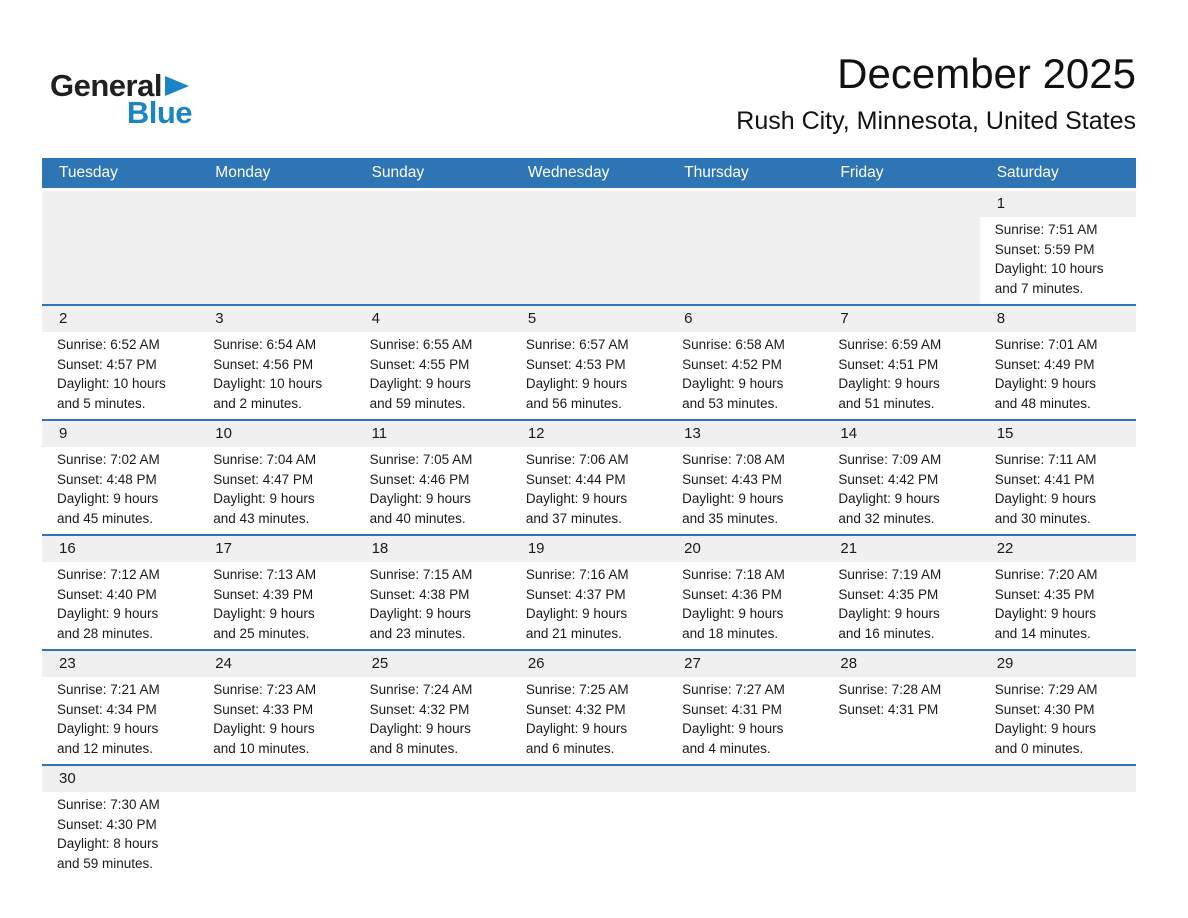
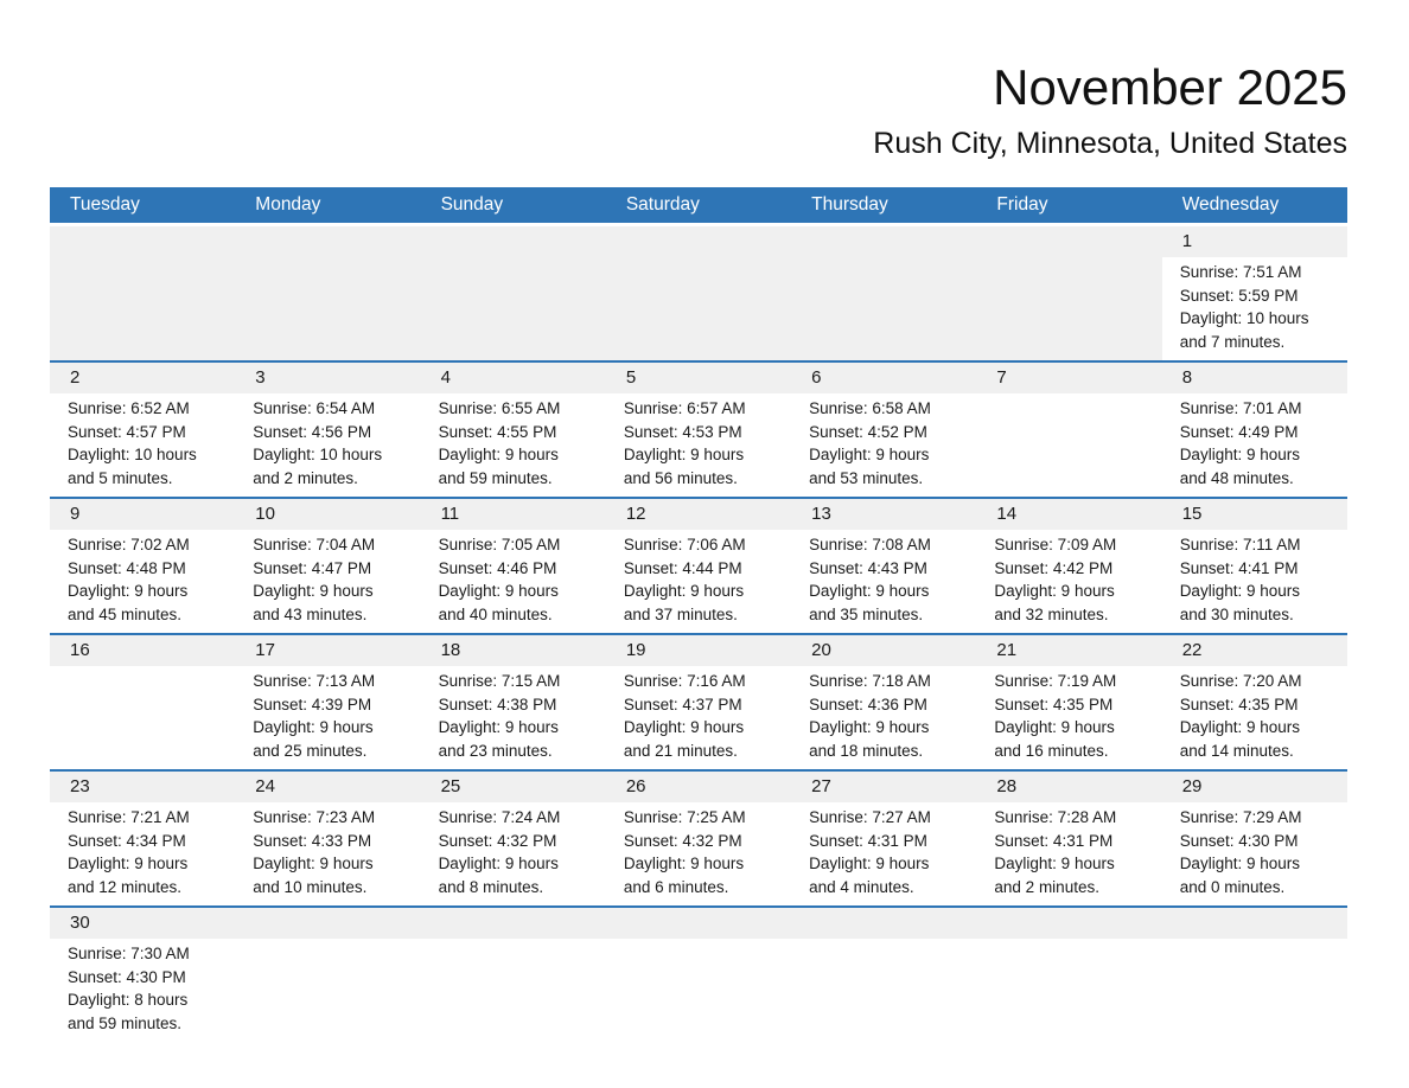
- General
- Blue
- December 2025
+ November 2025
  Rush City, Minnesota, United States
  Tuesday
  Monday
  Sunday
- Wednesday
+ Saturday
  Thursday
  Friday
- Saturday
+ Wednesday
  1
  Sunrise: 7:51 AM
  Sunset: 5:59 PM
  Daylight: 10 hours and 7 minutes.
  2
  Sunrise: 6:52 AM
  Sunset: 4:57 PM
  Daylight: 10 hours and 5 minutes.
  3
  Sunrise: 6:54 AM
  Sunset: 4:56 PM
  Daylight: 10 hours and 2 minutes.
  4
  Sunrise: 6:55 AM
  Sunset: 4:55 PM
  Daylight: 9 hours and 59 minutes.
  5
  Sunrise: 6:57 AM
  Sunset: 4:53 PM
  Daylight: 9 hours and 56 minutes.
  6
  Sunrise: 6:58 AM
  Sunset: 4:52 PM
  Daylight: 9 hours and 53 minutes.
  7
- Sunrise: 6:59 AM
- Sunset: 4:51 PM
- Daylight: 9 hours and 51 minutes.
  8
  Sunrise: 7:01 AM
  Sunset: 4:49 PM
  Daylight: 9 hours and 48 minutes.
  9
  Sunrise: 7:02 AM
  Sunset: 4:48 PM
  Daylight: 9 hours and 45 minutes.
  10
  Sunrise: 7:04 AM
  Sunset: 4:47 PM
  Daylight: 9 hours and 43 minutes.
  11
  Sunrise: 7:05 AM
  Sunset: 4:46 PM
  Daylight: 9 hours and 40 minutes.
  12
  Sunrise: 7:06 AM
  Sunset: 4:44 PM
  Daylight: 9 hours and 37 minutes.
  13
  Sunrise: 7:08 AM
  Sunset: 4:43 PM
  Daylight: 9 hours and 35 minutes.
  14
  Sunrise: 7:09 AM
  Sunset: 4:42 PM
  Daylight: 9 hours and 32 minutes.
  15
  Sunrise: 7:11 AM
  Sunset: 4:41 PM
  Daylight: 9 hours and 30 minutes.
  16
- Sunrise: 7:12 AM
- Sunset: 4:40 PM
- Daylight: 9 hours and 28 minutes.
  17
  Sunrise: 7:13 AM
  Sunset: 4:39 PM
  Daylight: 9 hours and 25 minutes.
  18
  Sunrise: 7:15 AM
  Sunset: 4:38 PM
  Daylight: 9 hours and 23 minutes.
  19
  Sunrise: 7:16 AM
  Sunset: 4:37 PM
  Daylight: 9 hours and 21 minutes.
  20
  Sunrise: 7:18 AM
  Sunset: 4:36 PM
  Daylight: 9 hours and 18 minutes.
  21
  Sunrise: 7:19 AM
  Sunset: 4:35 PM
  Daylight: 9 hours and 16 minutes.
  22
  Sunrise: 7:20 AM
  Sunset: 4:35 PM
  Daylight: 9 hours and 14 minutes.
  23
  Sunrise: 7:21 AM
  Sunset: 4:34 PM
  Daylight: 9 hours and 12 minutes.
  24
  Sunrise: 7:23 AM
  Sunset: 4:33 PM
  Daylight: 9 hours and 10 minutes.
  25
  Sunrise: 7:24 AM
  Sunset: 4:32 PM
  Daylight: 9 hours and 8 minutes.
  26
  Sunrise: 7:25 AM
  Sunset: 4:32 PM
  Daylight: 9 hours and 6 minutes.
  27
  Sunrise: 7:27 AM
  Sunset: 4:31 PM
  Daylight: 9 hours and 4 minutes.
  28
  Sunrise: 7:28 AM
  Sunset: 4:31 PM
+ Daylight: 9 hours and 2 minutes.
  29
  Sunrise: 7:29 AM
  Sunset: 4:30 PM
  Daylight: 9 hours and 0 minutes.
  30
  Sunrise: 7:30 AM
  Sunset: 4:30 PM
  Daylight: 8 hours and 59 minutes.
